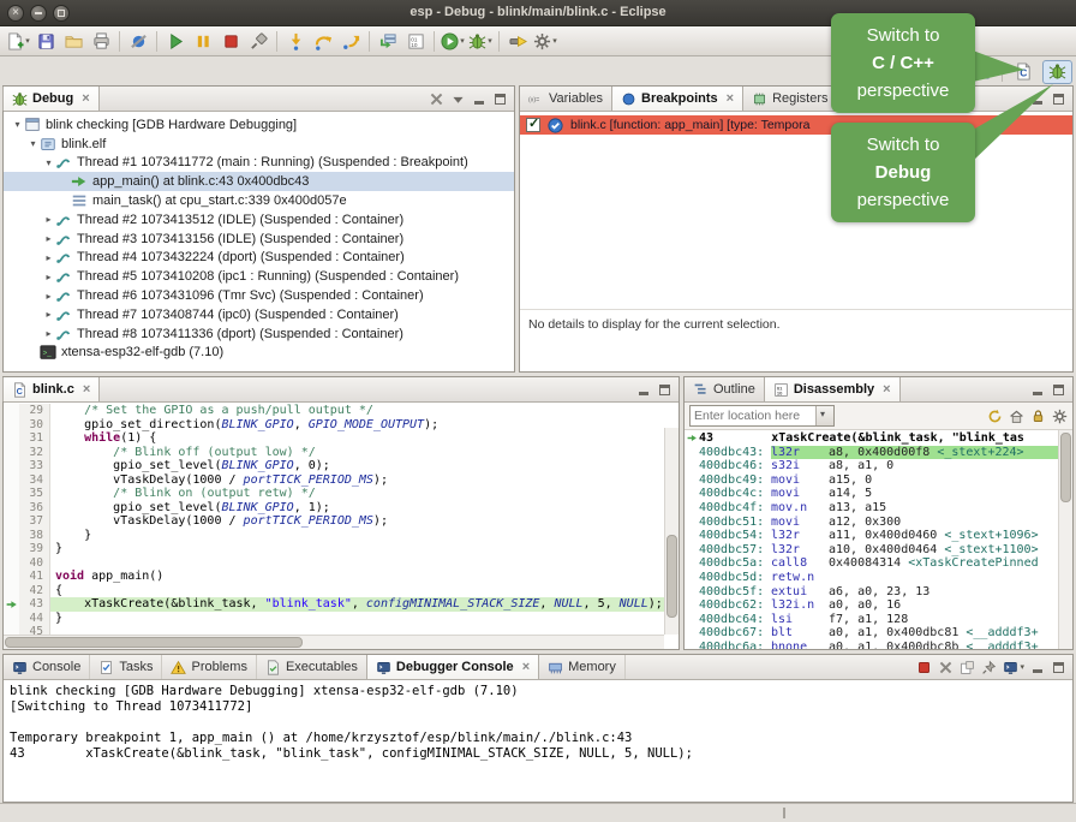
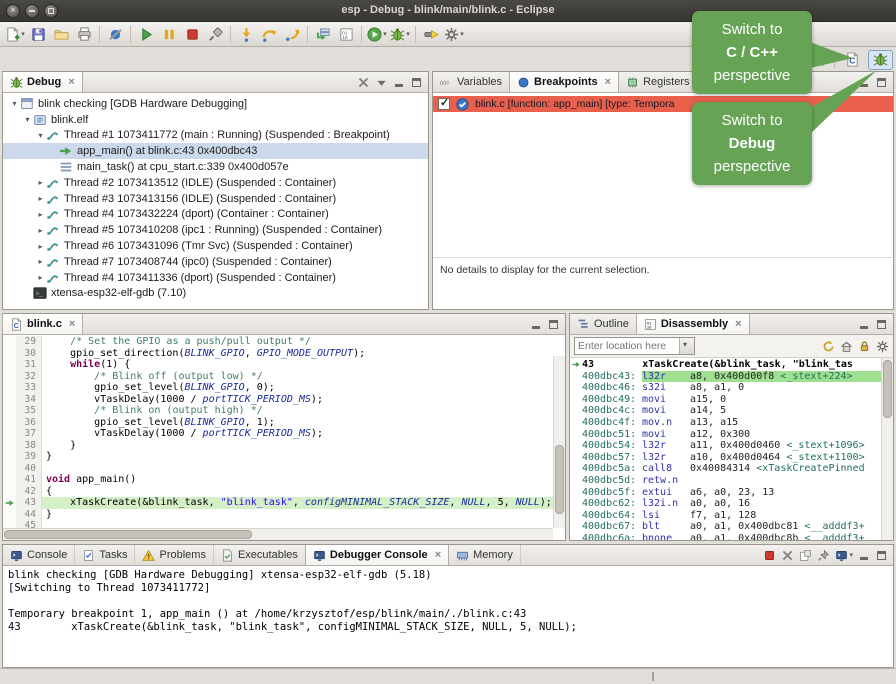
  ×
  esp - Debug - blink/main/blink.c - Eclipse
  C
  Debug
  ×
  ▾
  blink checking [GDB Hardware Debugging]
  ▾
  blink.elf
  ▾
  Thread #1 1073411772 (main : Running) (Suspended : Breakpoint)
  app_main() at blink.c:43 0x400dbc43
  main_task() at cpu_start.c:339 0x400d057e
  ▸
  Thread #2 1073413512 (IDLE) (Suspended : Container)
  ▸
  Thread #3 1073413156 (IDLE) (Suspended : Container)
  ▸
- Thread #4 1073432224 (dport) (Suspended : Container)
+ Thread #4 1073432224 (dport) (Container : Container)
  ▸
  Thread #5 1073410208 (ipc1 : Running) (Suspended : Container)
  ▸
  Thread #6 1073431096 (Tmr Svc) (Suspended : Container)
  ▸
  Thread #7 1073408744 (ipc0) (Suspended : Container)
  ▸
- Thread #8 1073411336 (dport) (Suspended : Container)
+ Thread #4 1073411336 (dport) (Suspended : Container)
  xtensa-esp32-elf-gdb (7.10)
  Variables
  Breakpoints
  ×
  Registers
  blink.c [function: app_main] [type: Tempora
  No details to display for the current selection.
  C
  blink.c
  ×
  29
  /* Set the GPIO as a push/pull output */
  30
  gpio_set_direction(BLINK_GPIO, GPIO_MODE_OUTPUT);
  31
  while(1) {
  32
  /* Blink off (output low) */
  33
  gpio_set_level(BLINK_GPIO, 0);
  34
  vTaskDelay(1000 / portTICK_PERIOD_MS);
  35
- /* Blink on (output retw) */
+ /* Blink on (output high) */
  36
  gpio_set_level(BLINK_GPIO, 1);
  37
  vTaskDelay(1000 / portTICK_PERIOD_MS);
  38
  }
  39
  }
  40
  41
  void app_main()
  42
  {
  43
  xTaskCreate(&blink_task, "blink_task", configMINIMAL_STACK_SIZE, NULL, 5, NULL);
  44
  }
  45
  Outline
  Disassembly
  ×
  Enter location here
  43 xTaskCreate(&blink_task, "blink_tas
  400dbc43:
  l32r
  a8, 0x400d00f8
  <_stext+224>
  400dbc46:
  s32i
  a8, a1, 0
  400dbc49:
  movi
  a15, 0
  400dbc4c:
  movi
  a14, 5
  400dbc4f:
  mov.n
  a13, a15
  400dbc51:
  movi
  a12, 0x300
  400dbc54:
  l32r
  a11, 0x400d0460
  <_stext+1096>
  400dbc57:
  l32r
  a10, 0x400d0464
  <_stext+1100>
  400dbc5a:
  call8
  0x40084314
  <xTaskCreatePinned
  400dbc5d:
  retw.n
  400dbc5f:
  extui
  a6, a0, 23, 13
  400dbc62:
  l32i.n
  a0, a0, 16
  400dbc64:
  lsi
  f7, a1, 128
  400dbc67:
  blt
  a0, a1, 0x400dbc81
  <__adddf3+
  400dbc6a:
  bnone
  a0, a1, 0x400dbc8b
  <__adddf3+
  Console
  Tasks
  Problems
  Executables
  Debugger Console
  ×
  Memory
- blink checking [GDB Hardware Debugging] xtensa-esp32-elf-gdb (7.10)
+ blink checking [GDB Hardware Debugging] xtensa-esp32-elf-gdb (5.18)
  [Switching to Thread 1073411772]
  Temporary breakpoint 1, app_main () at /home/krzysztof/esp/blink/main/./blink.c:43
  43 xTaskCreate(&blink_task, "blink_task", configMINIMAL_STACK_SIZE, NULL, 5, NULL);
  Switch to
  C / C++
  perspective
  Switch to
  Debug
  perspective
